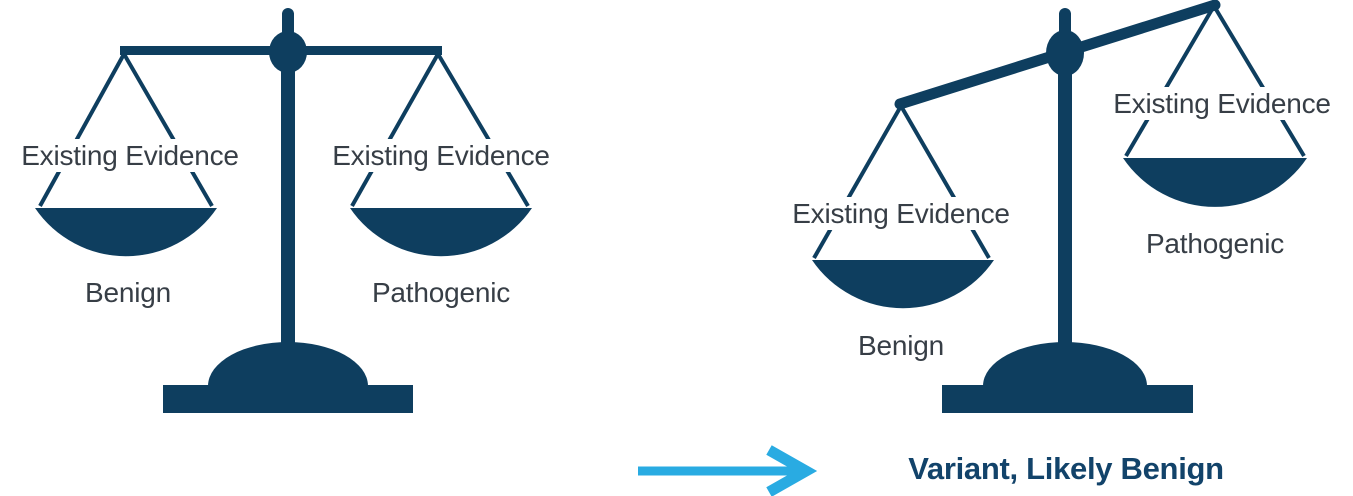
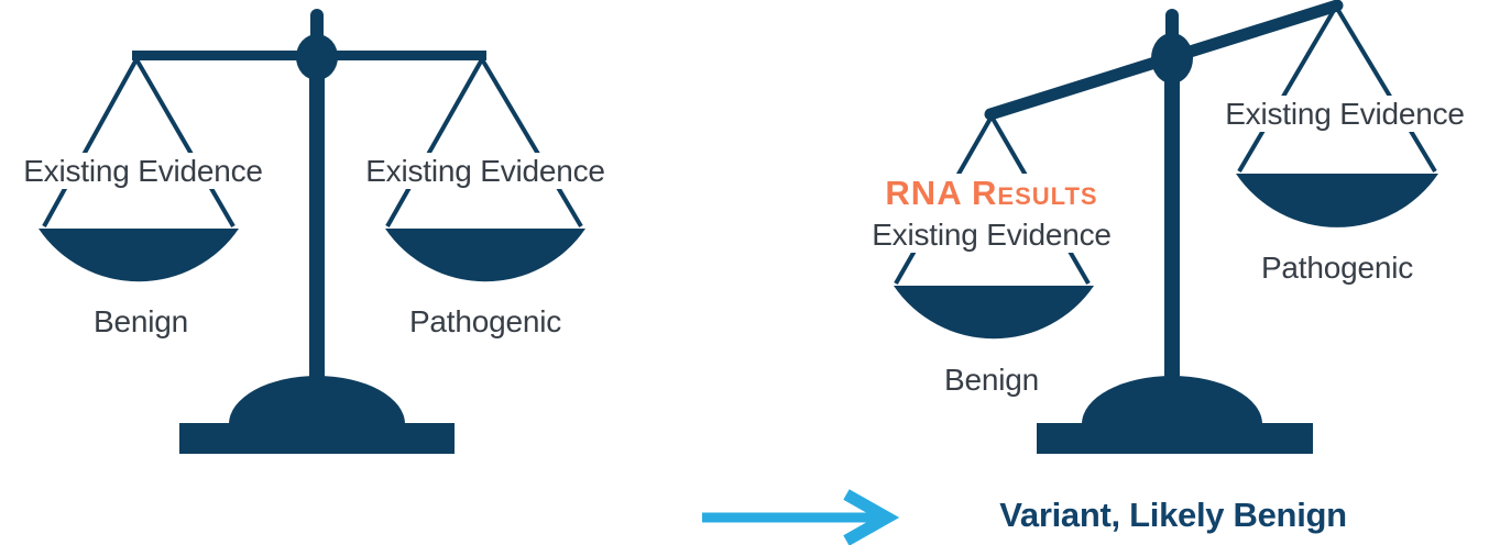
  Existing Evidence
  Existing Evidence
  Benign
  Pathogenic
+ RNA Results
  Existing Evidence
  Benign
  Existing Evidence
  Pathogenic
  Variant, Likely Benign
